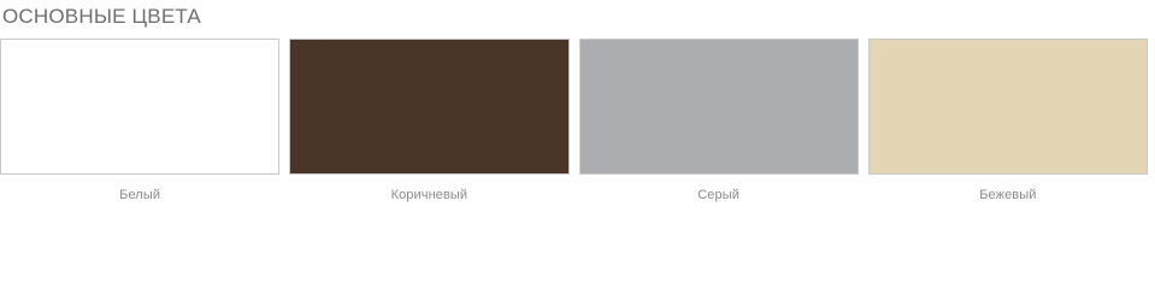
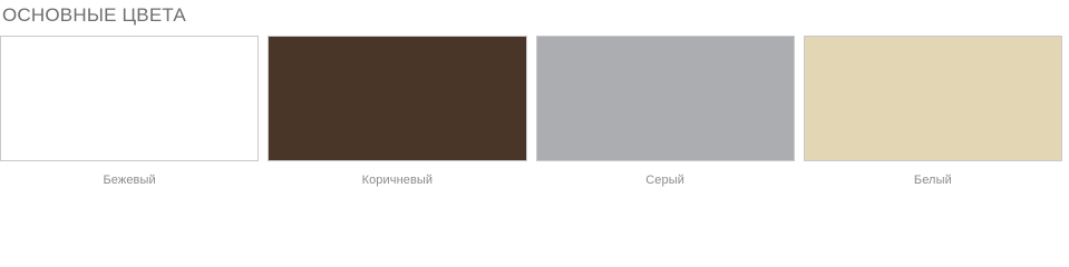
  ОСНОВНЫЕ ЦВЕТА
- Белый
+ Бежевый
  Коричневый
  Серый
- Бежевый
+ Белый
